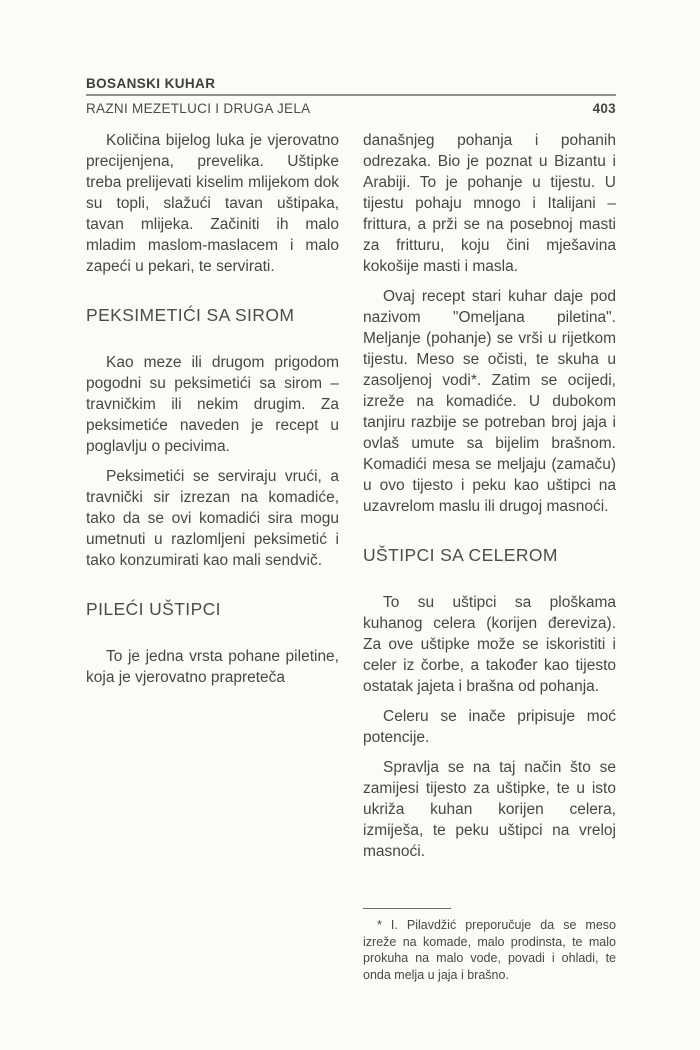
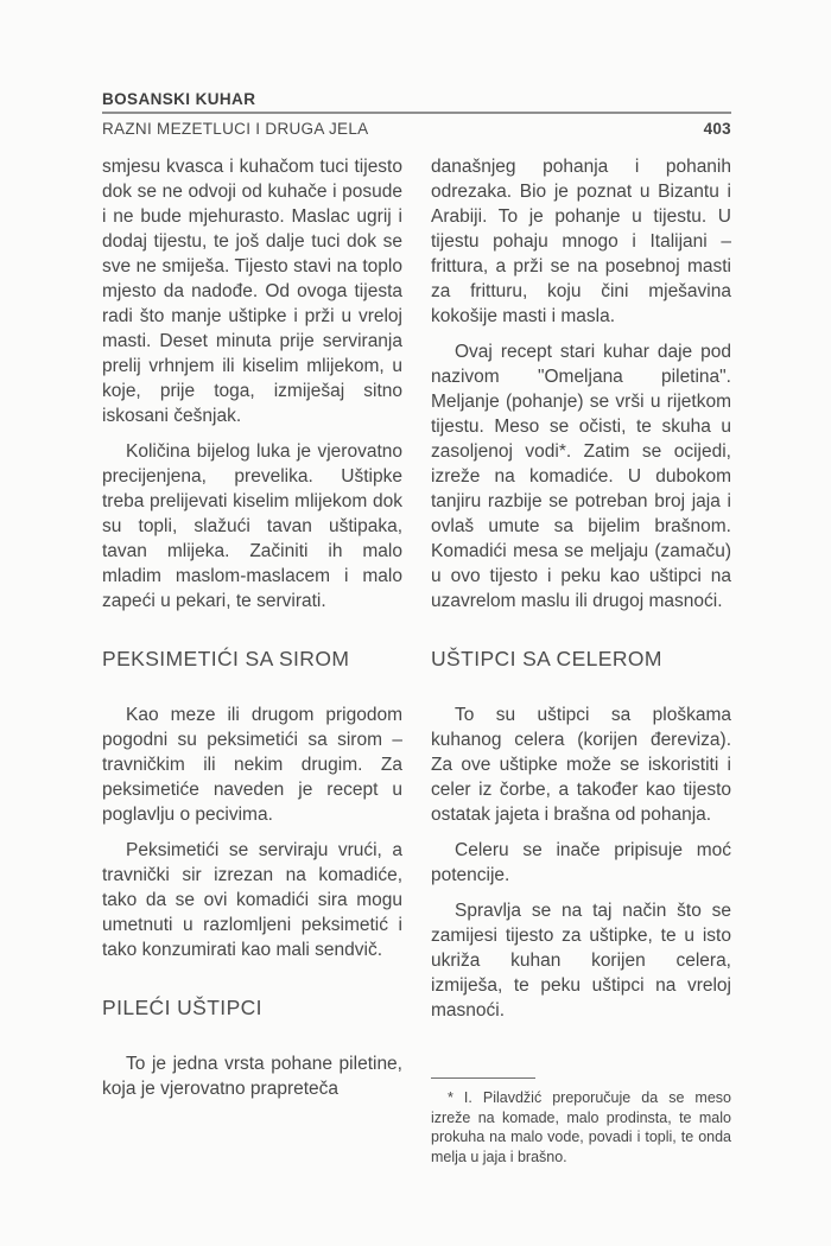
  BOSANSKI KUHAR
  RAZNI MEZETLUCI I DRUGA JELA
  403
+ smjesu kvasca i kuhačom tuci tijesto dok se ne odvoji od kuhače i posude i ne bude mjehurasto. Maslac ugrij i dodaj tijestu, te još dalje tuci dok se sve ne smiješa. Tijesto stavi na toplo mjesto da nadođe. Od ovoga tijesta radi što manje uštipke i prži u vreloj masti. Deset minuta prije serviranja prelij vrhnjem ili kiselim mlijekom, u koje, prije toga, izmiješaj sitno iskosani češnjak.
  Količina bijelog luka je vjerovatno precijenjena, prevelika. Uštipke treba prelijevati kiselim mlijekom dok su topli, slažući tavan uštipaka, tavan mlijeka. Začiniti ih malo mladim maslom-maslacem i malo zapeći u pekari, te servirati.
  PEKSIMETIĆI SA SIROM
  Kao meze ili drugom prigodom pogodni su peksimetići sa sirom – travničkim ili nekim drugim. Za peksimetiće naveden je recept u poglavlju o pecivima.
  Peksimetići se serviraju vrući, a travnički sir izrezan na komadiće, tako da se ovi komadići sira mogu umetnuti u razlomljeni peksimetić i tako konzumirati kao mali sendvič.
  PILEĆI UŠTIPCI
  To je jedna vrsta pohane piletine, koja je vjerovatno prapreteča
  današnjeg pohanja i pohanih odrezaka. Bio je poznat u Bizantu i Arabiji. To je pohanje u tijestu. U tijestu pohaju mnogo i Italijani – frittura, a prži se na posebnoj masti za fritturu, koju čini mješavina kokošije masti i masla.
  Ovaj recept stari kuhar daje pod nazivom "Omeljana piletina". Meljanje (pohanje) se vrši u rijetkom tijestu. Meso se očisti, te skuha u zasoljenoj vodi*. Zatim se ocijedi, izreže na komadiće. U dubokom tanjiru razbije se potreban broj jaja i ovlaš umute sa bijelim brašnom. Komadići mesa se meljaju (zamaču) u ovo tijesto i peku kao uštipci na uzavrelom maslu ili drugoj masnoći.
  UŠTIPCI SA CELEROM
  To su uštipci sa ploškama kuhanog celera (korijen đereviza). Za ove uštipke može se iskoristiti i celer iz čorbe, a također kao tijesto ostatak jajeta i brašna od pohanja.
  Celeru se inače pripisuje moć potencije.
  Spravlja se na taj način što se zamijesi tijesto za uštipke, te u isto ukriža kuhan korijen celera, izmiješa, te peku uštipci na vreloj masnoći.
- * I. Pilavdžić preporučuje da se meso izreže na komade, malo prodinsta, te malo prokuha na malo vode, povadi i ohladi, te onda melja u jaja i brašno.
+ * I. Pilavdžić preporučuje da se meso izreže na komade, malo prodinsta, te malo prokuha na malo vode, povadi i topli, te onda melja u jaja i brašno.
